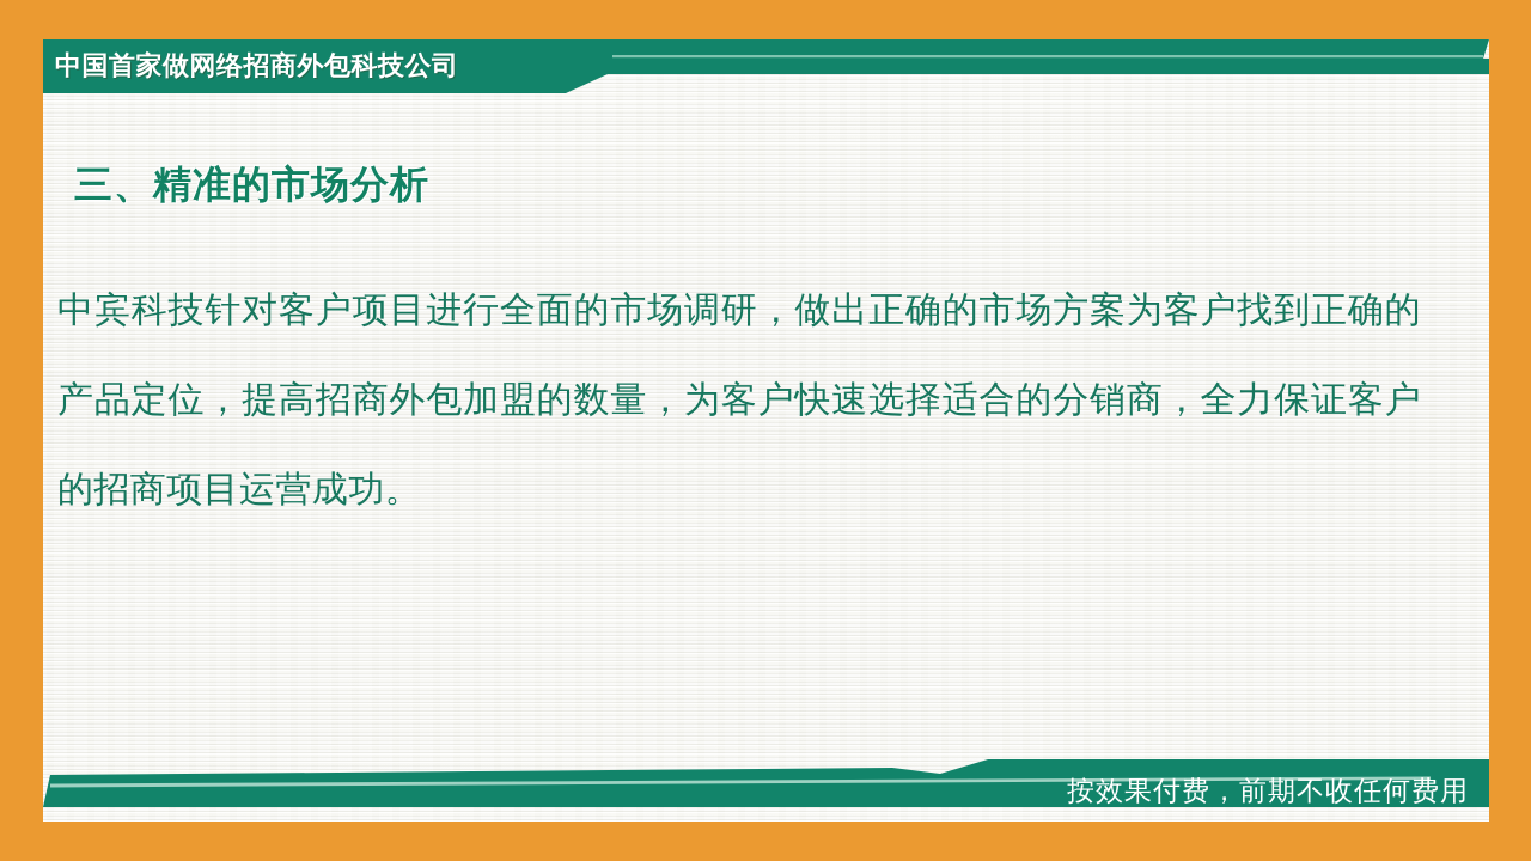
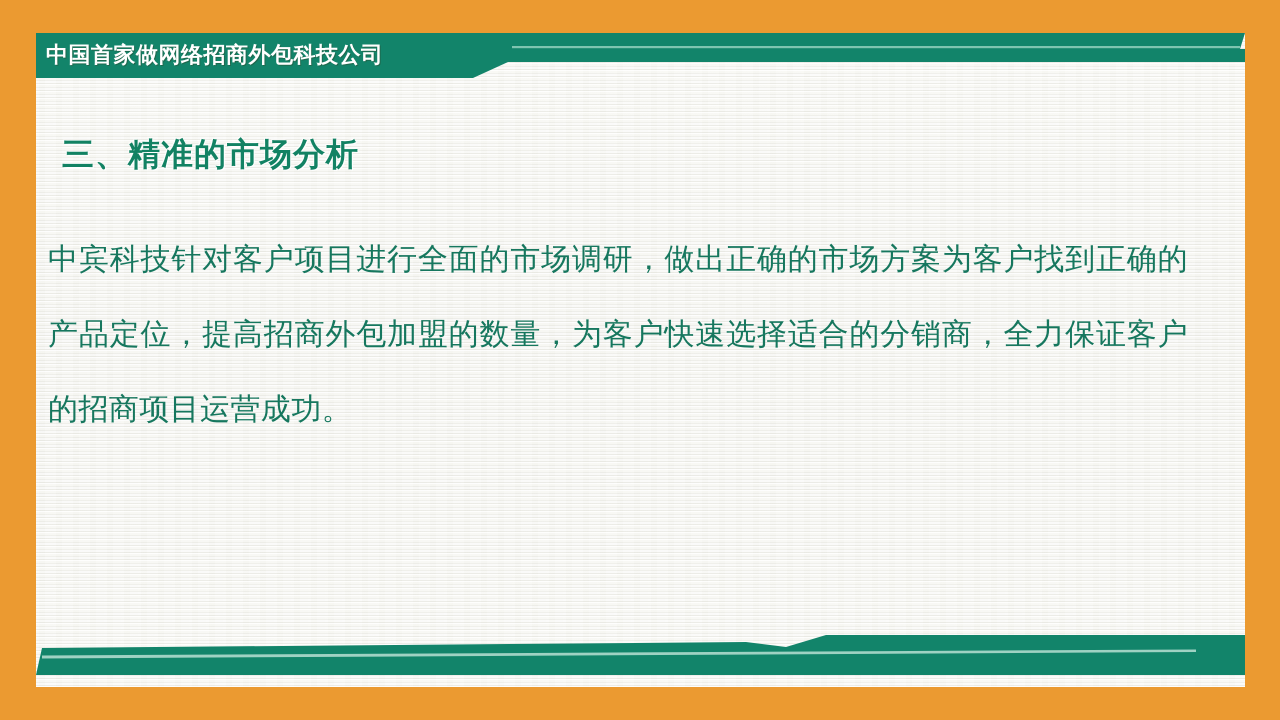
  中国首家做网络招商外包科技公司
  三、精准的市场分析
  中宾科技针对客户项目进行全面的市场调研，做出正确的市场方案为客户找到正确的产品定位，提高招商外包加盟的数量，为客户快速选择适合的分销商，全力保证客户的招商项目运营成功。
- 按效果付费，前期不收任何费用
